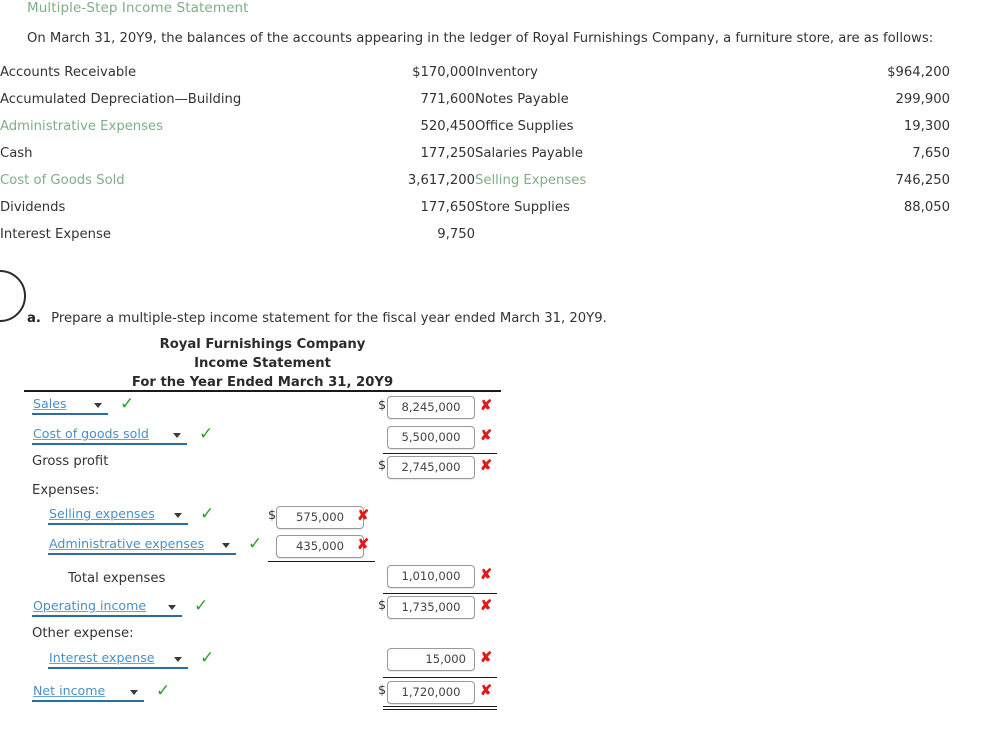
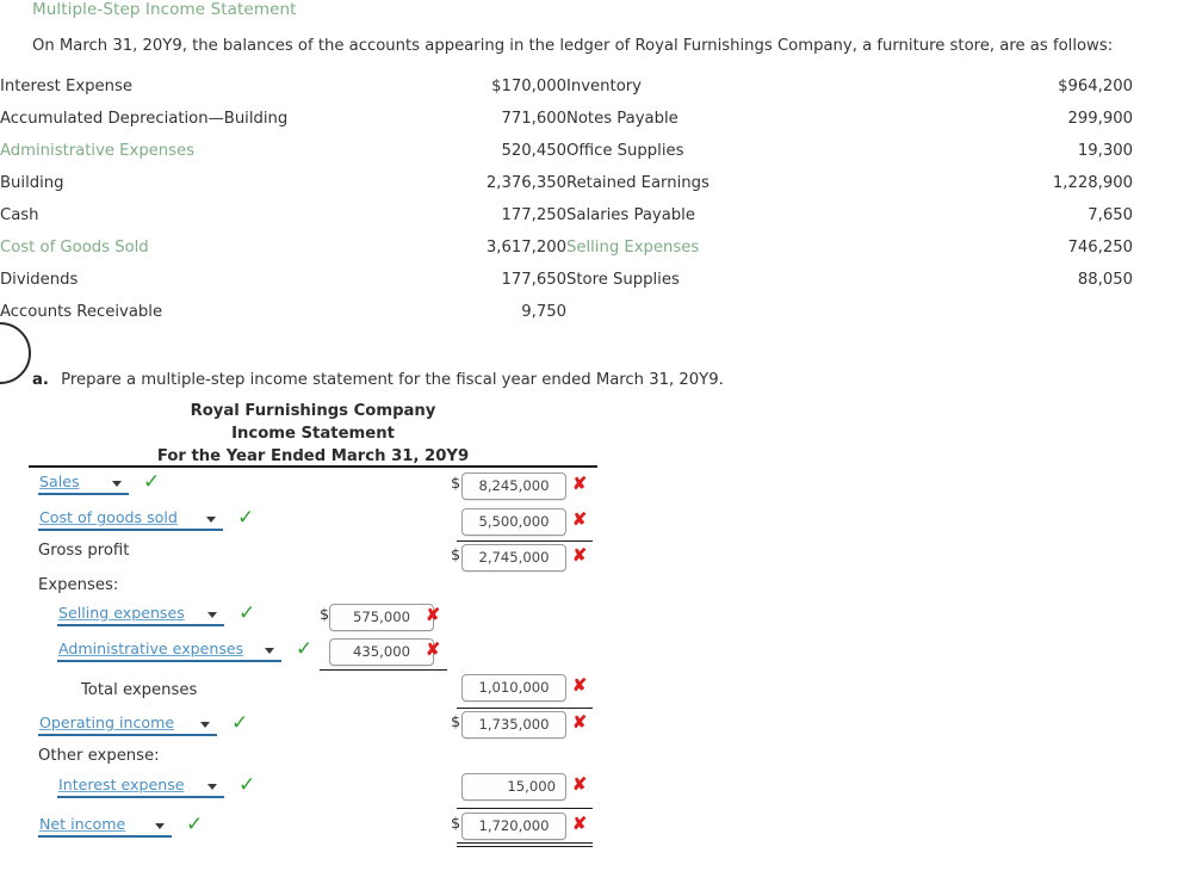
  Multiple-Step Income Statement
  On March 31, 20Y9, the balances of the accounts appearing in the ledger of Royal Furnishings Company, a furniture store, are as follows:
- Accounts Receivable	$170,000	Inventory	$964,200
+ Interest Expense	$170,000	Inventory	$964,200
  Accumulated Depreciation—Building	771,600	Notes Payable	299,900
  Administrative Expenses	520,450	Office Supplies	19,300
+ Building	2,376,350	Retained Earnings	1,228,900
  Cash	177,250	Salaries Payable	7,650
  Cost of Goods Sold	3,617,200	Selling Expenses	746,250
  Dividends	177,650	Store Supplies	88,050
- Interest Expense	9,750
+ Accounts Receivable	9,750
  a. Prepare a multiple-step income statement for the fiscal year ended March 31, 20Y9.
  Royal Furnishings Company
  Income Statement
  For the Year Ended March 31, 20Y9
  Sales
  ✓
  $
  8,245,000
  ✘
  Cost of goods sold
  ✓
  5,500,000
  ✘
  Gross profit
  $
  2,745,000
  ✘
  Expenses:
  Selling expenses
  ✓
  $
  575,000
  ✘
  Administrative expenses
  ✓
  435,000
  ✘
  Total expenses
  1,010,000
  ✘
  Operating income
  ✓
  $
  1,735,000
  ✘
  Other expense:
  Interest expense
  ✓
  15,000
  ✘
  Net income
  ✓
  $
  1,720,000
  ✘
